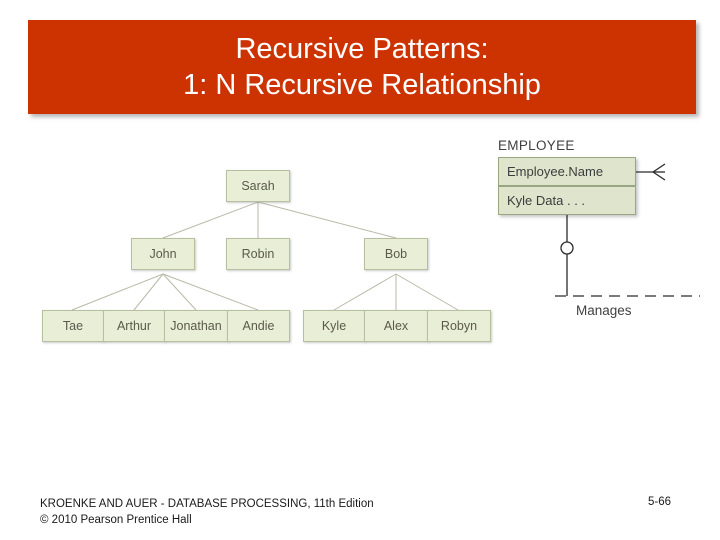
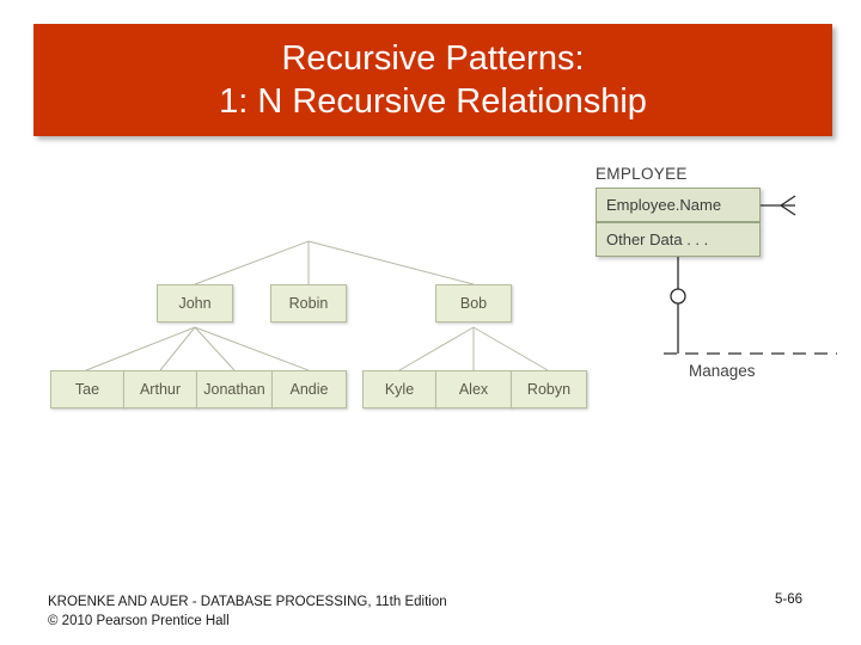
  Recursive Patterns:
  1: N Recursive Relationship
- Sarah
  John
  Robin
  Bob
  Tae
  Arthur
  Jonathan
  Andie
  Kyle
  Alex
  Robyn
  EMPLOYEE
  Employee.Name
- Kyle Data . . .
+ Other Data . . .
  Manages
  KROENKE AND AUER - DATABASE PROCESSING, 11th Edition
  © 2010 Pearson Prentice Hall
  5-66
